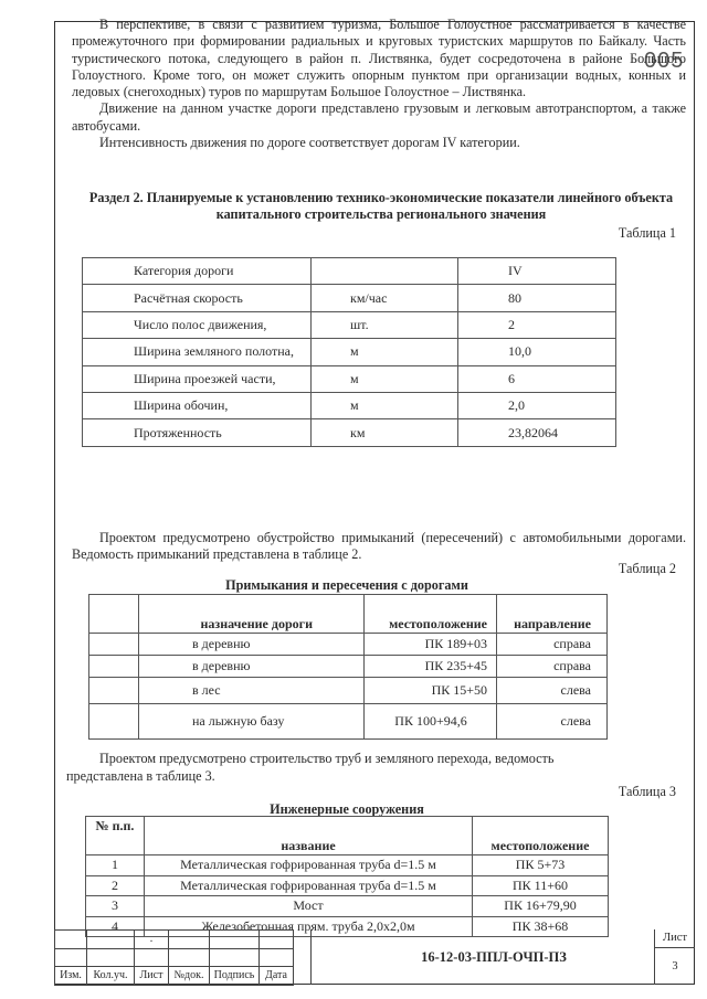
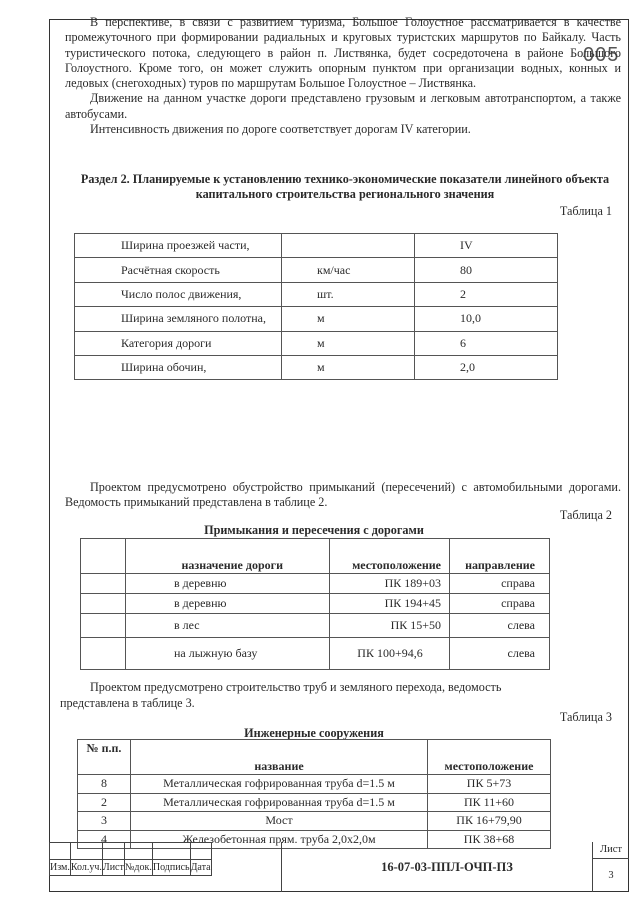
  005
  В перспективе, в связи с развитием туризма, Большое Голоустное рассматривается в качестве промежуточного при формировании радиальных и круговых туристских маршрутов по Байкалу. Часть туристического потока, следующего в район п. Листвянка, будет сосредоточена в районе Большого Голоустного. Кроме того, он может служить опорным пунктом при организации водных, конных и ледовых (снегоходных) туров по маршрутам Большое Голоустное – Листвянка.
  Движение на данном участке дороги представлено грузовым и легковым автотранспортом, а также автобусами.
  Интенсивность движения по дороге соответствует дорогам IV категории.
  Раздел 2. Планируемые к установлению технико-экономические показатели линейного объекта капитального строительства регионального значения
  Таблица 1
- Категория дороги		IV
+ Ширина проезжей части,		IV
  Расчётная скорость	км/час	80
  Число полос движения,	шт.	2
  Ширина земляного полотна,	м	10,0
- Ширина проезжей части,	м	6
+ Категория дороги	м	6
  Ширина обочин,	м	2,0
- Протяженность	км	23,82064
  Проектом предусмотрено обустройство примыканий (пересечений) с автомобильными дорогами. Ведомость примыканий представлена в таблице 2.
  Таблица 2
  Примыкания и пересечения с дорогами
  	назначение дороги	местоположение	направление
  	в деревню	ПК 189+03	справа
- 	в деревню	ПК 235+45	справа
+ 	в деревню	ПК 194+45	справа
  	в лес	ПК 15+50	слева
  	на лыжную базу	ПК 100+94,6	слева
  Проектом предусмотрено строительство труб и земляного перехода, ведомость
  представлена в таблице 3.
  Таблица 3
  Инженерные сооружения
  № п.п.	название	местоположение
- 1	Металлическая гофрированная труба d=1.5 м	ПК 5+73
+ 8	Металлическая гофрированная труба d=1.5 м	ПК 5+73
  2	Металлическая гофрированная труба d=1.5 м	ПК 11+60
  3	Мост	ПК 16+79,90
  4	Железобетонная прям. труба 2,0х2,0м	ПК 38+68
- 		.
  Изм.	Кол.уч.	Лист	№док.	Подпись	Дата
- 16-12-03-ППЛ-ОЧП-ПЗ
+ 16-07-03-ППЛ-ОЧП-ПЗ
  Лист
  3
